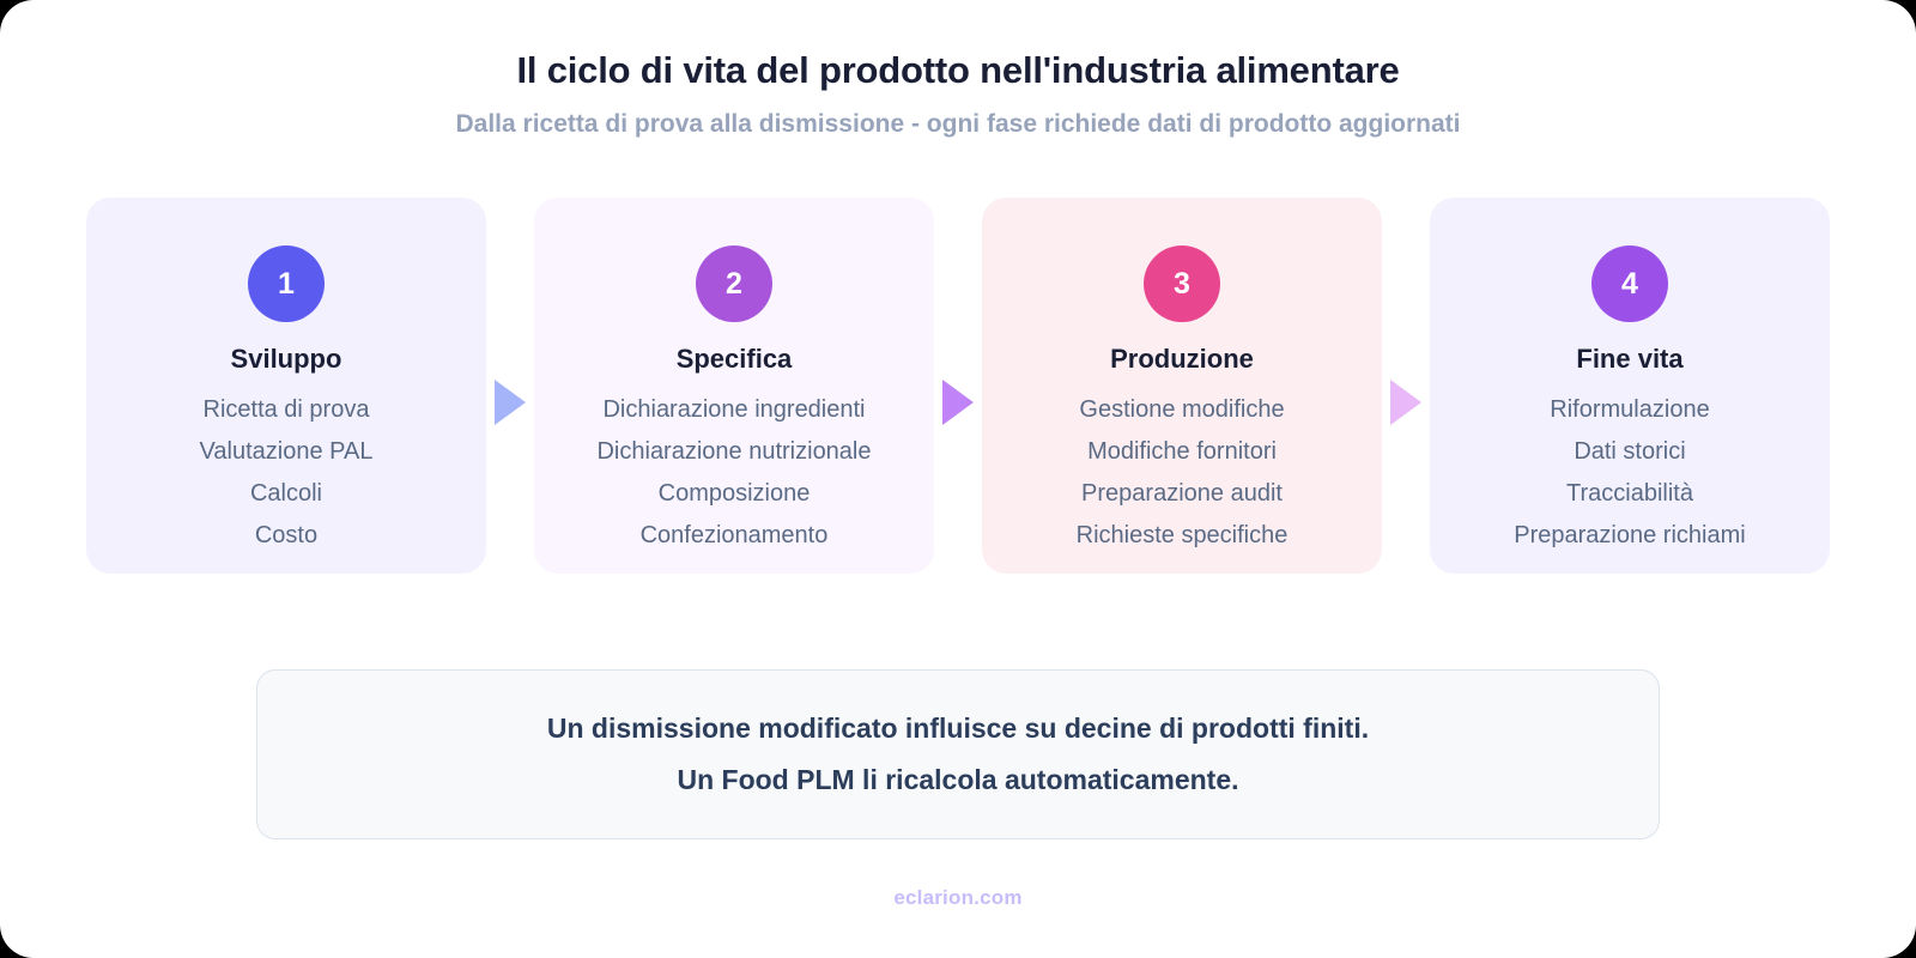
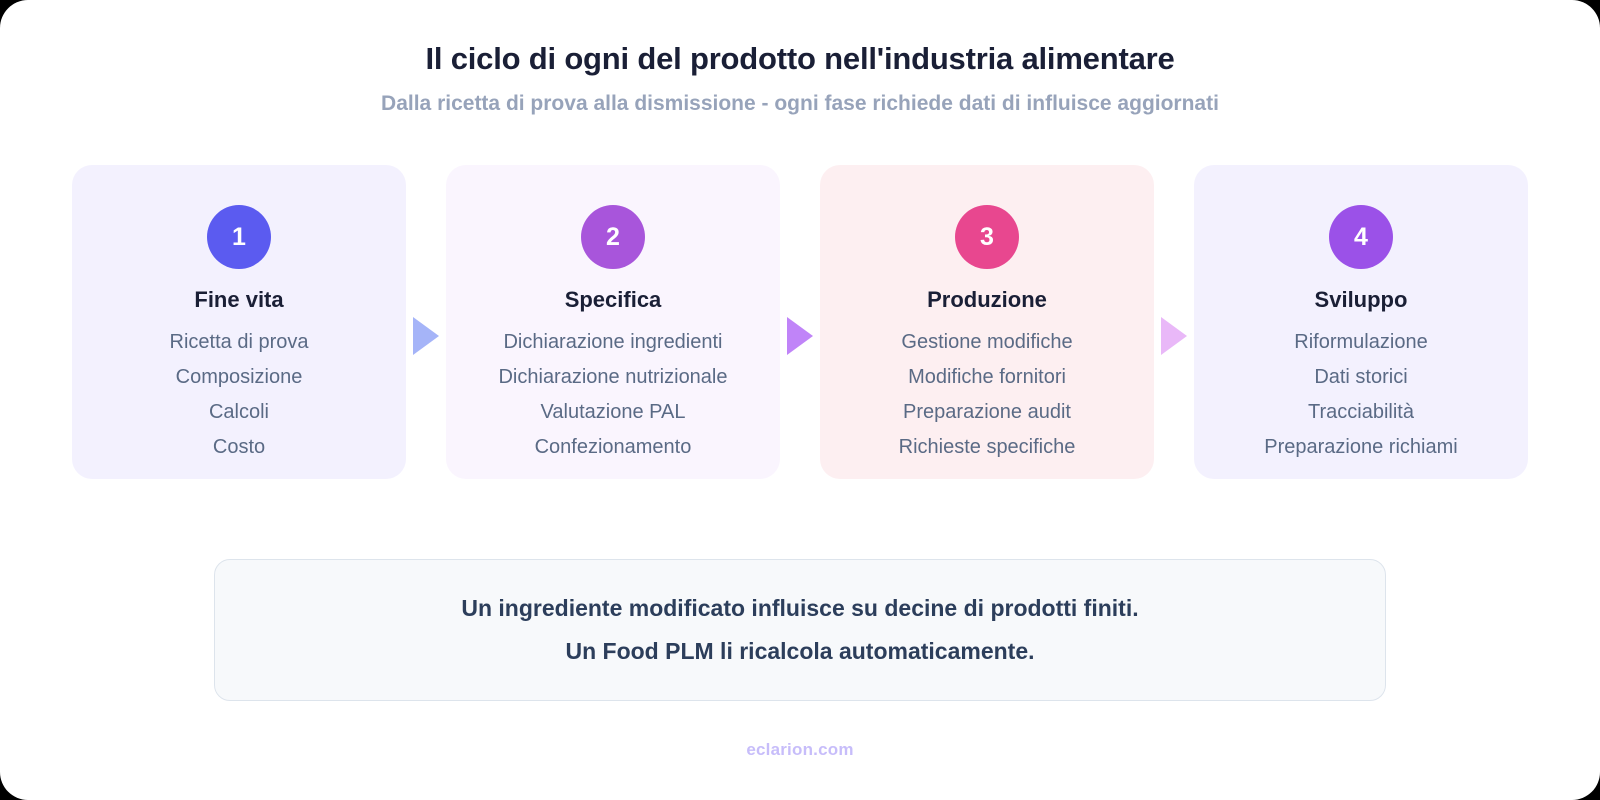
- Il ciclo di vita del prodotto nell'industria alimentare
+ Il ciclo di ogni del prodotto nell'industria alimentare
- Dalla ricetta di prova alla dismissione - ogni fase richiede dati di prodotto aggiornati
+ Dalla ricetta di prova alla dismissione - ogni fase richiede dati di influisce aggiornati
  1
- Sviluppo
+ Fine vita
  Ricetta di prova
- Valutazione PAL
+ Composizione
  Calcoli
  Costo
  2
  Specifica
  Dichiarazione ingredienti
  Dichiarazione nutrizionale
- Composizione
+ Valutazione PAL
  Confezionamento
  3
  Produzione
  Gestione modifiche
  Modifiche fornitori
  Preparazione audit
  Richieste specifiche
  4
- Fine vita
+ Sviluppo
  Riformulazione
  Dati storici
  Tracciabilità
  Preparazione richiami
- Un dismissione modificato influisce su decine di prodotti finiti.
+ Un ingrediente modificato influisce su decine di prodotti finiti.
  Un Food PLM li ricalcola automaticamente.
  eclarion.com
